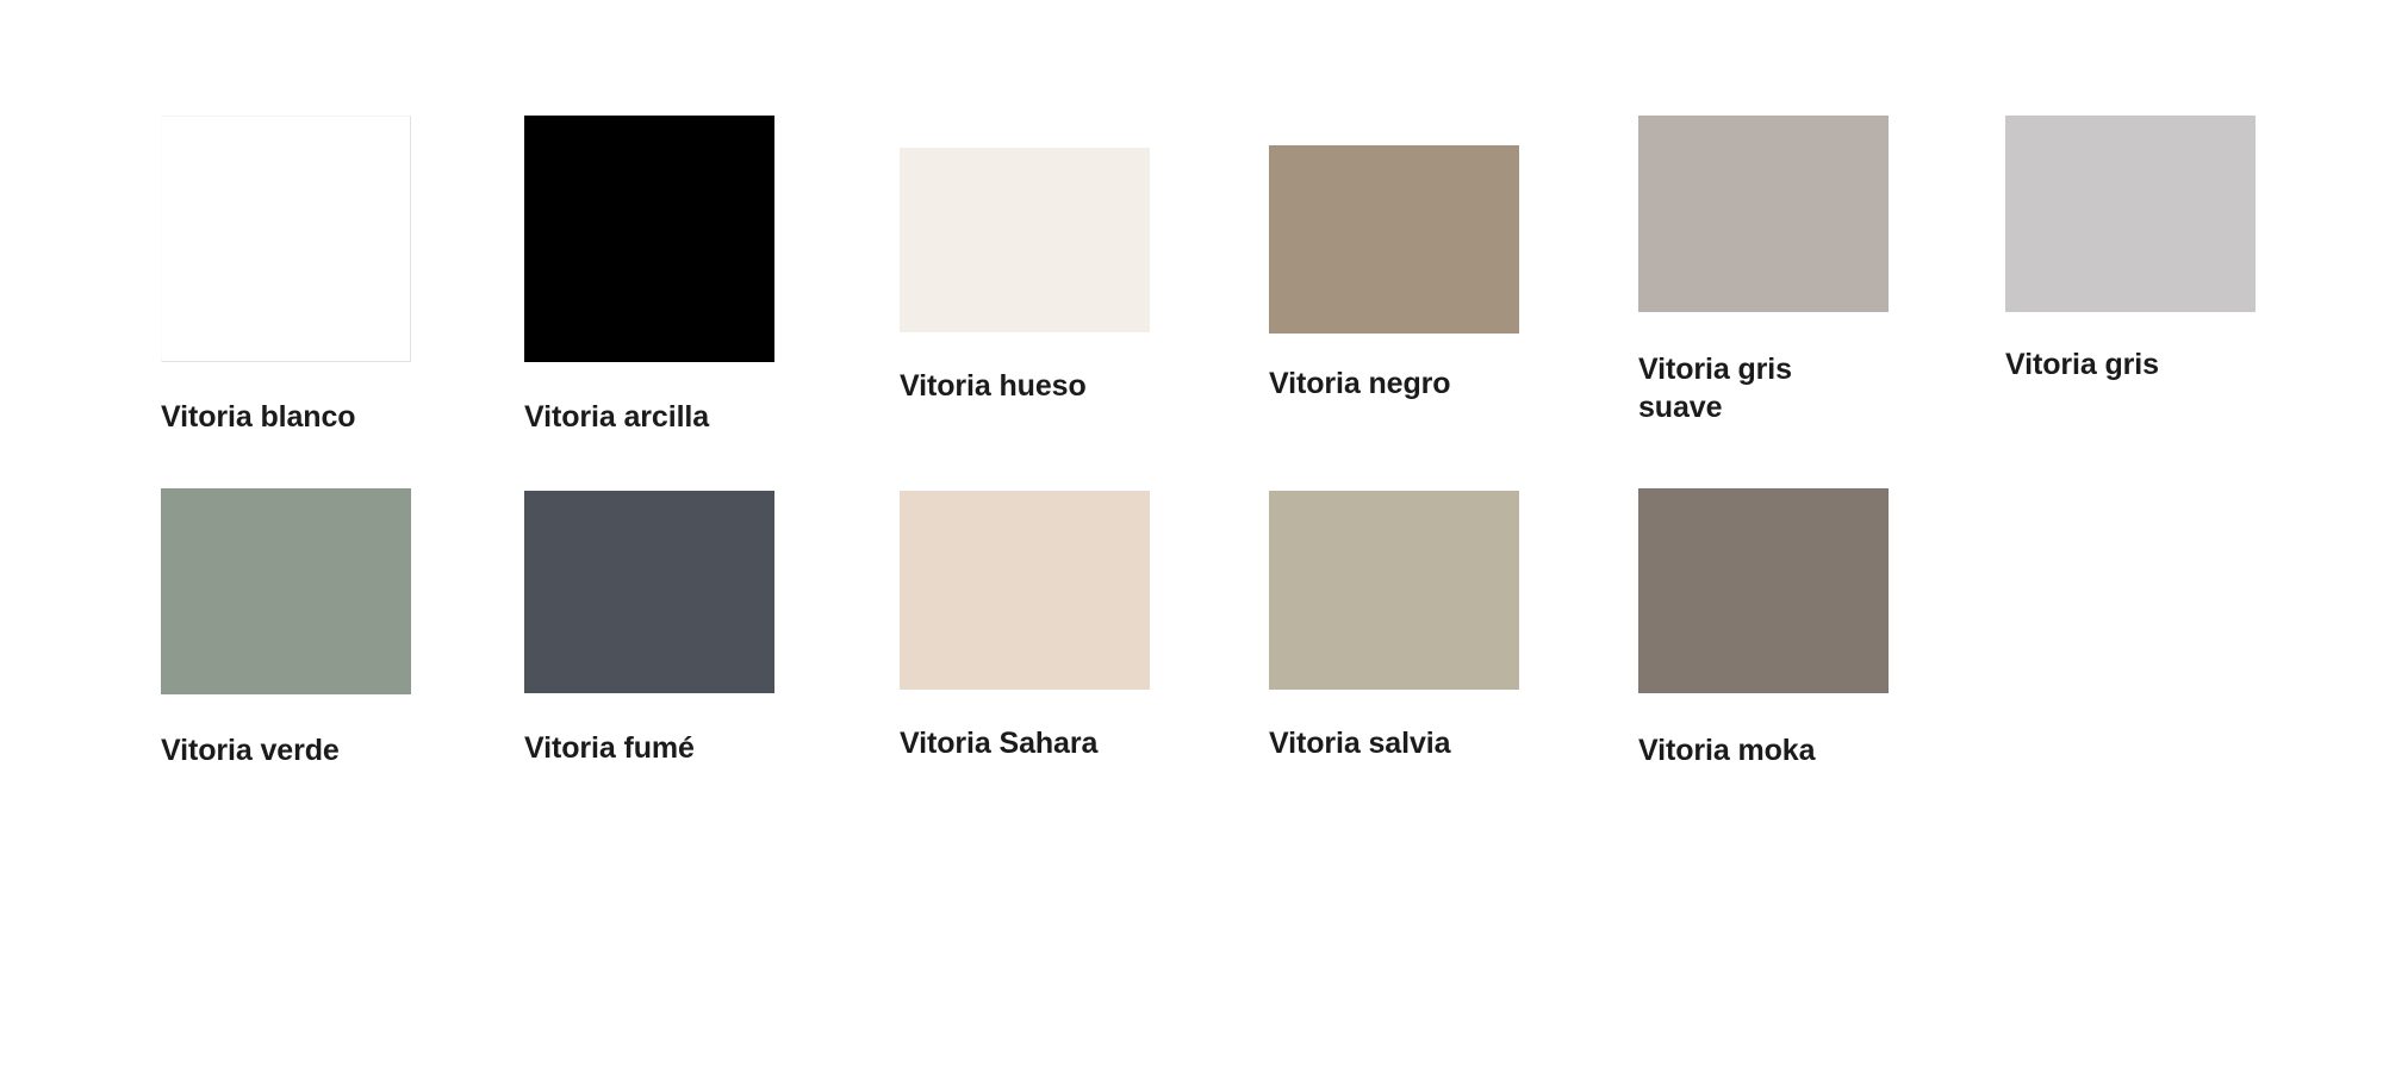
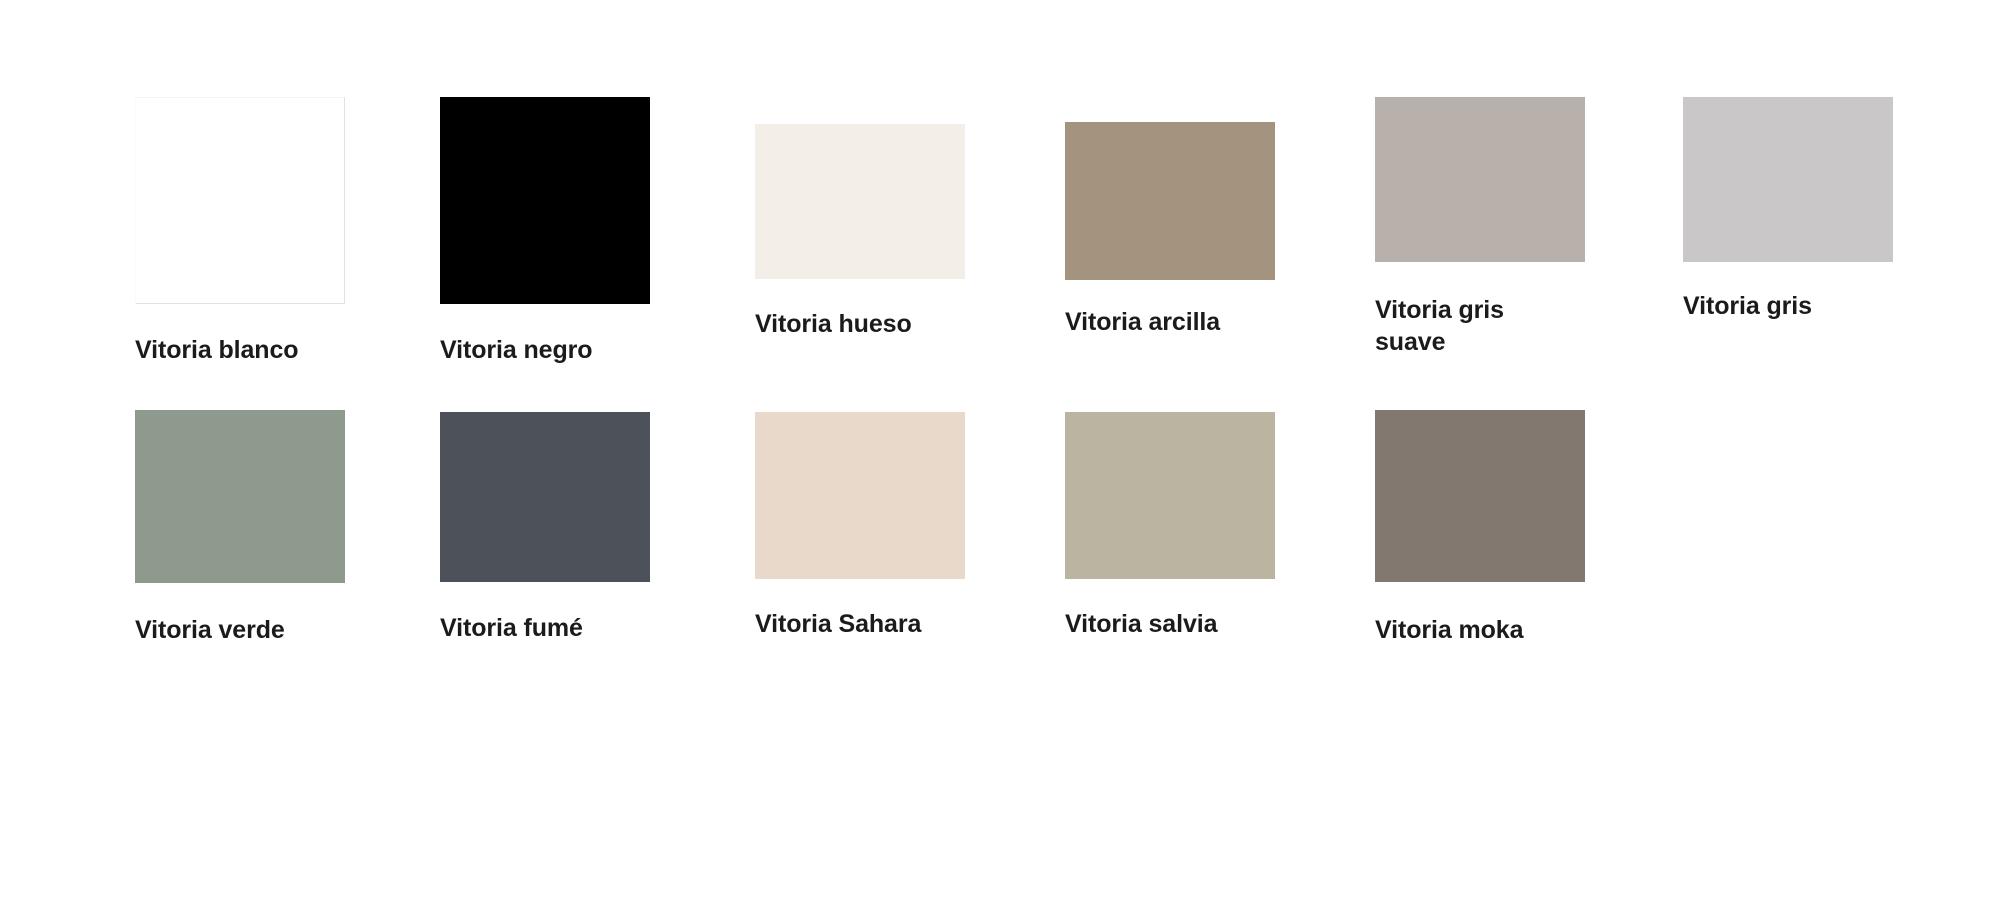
  Vitoria blanco
- Vitoria arcilla
+ Vitoria negro
  Vitoria hueso
- Vitoria negro
+ Vitoria arcilla
  Vitoria gris
  suave
  Vitoria gris
  Vitoria verde
  Vitoria fumé
  Vitoria Sahara
  Vitoria salvia
  Vitoria moka
